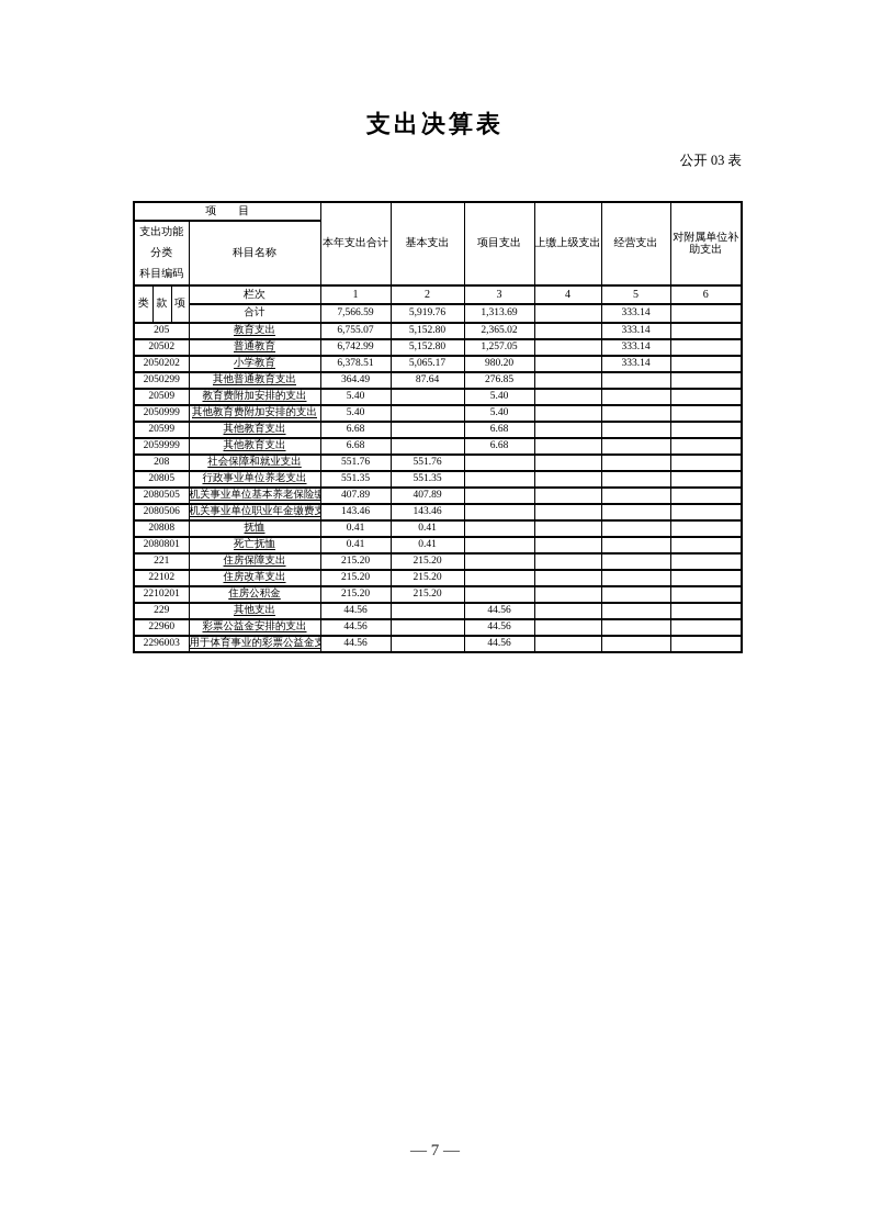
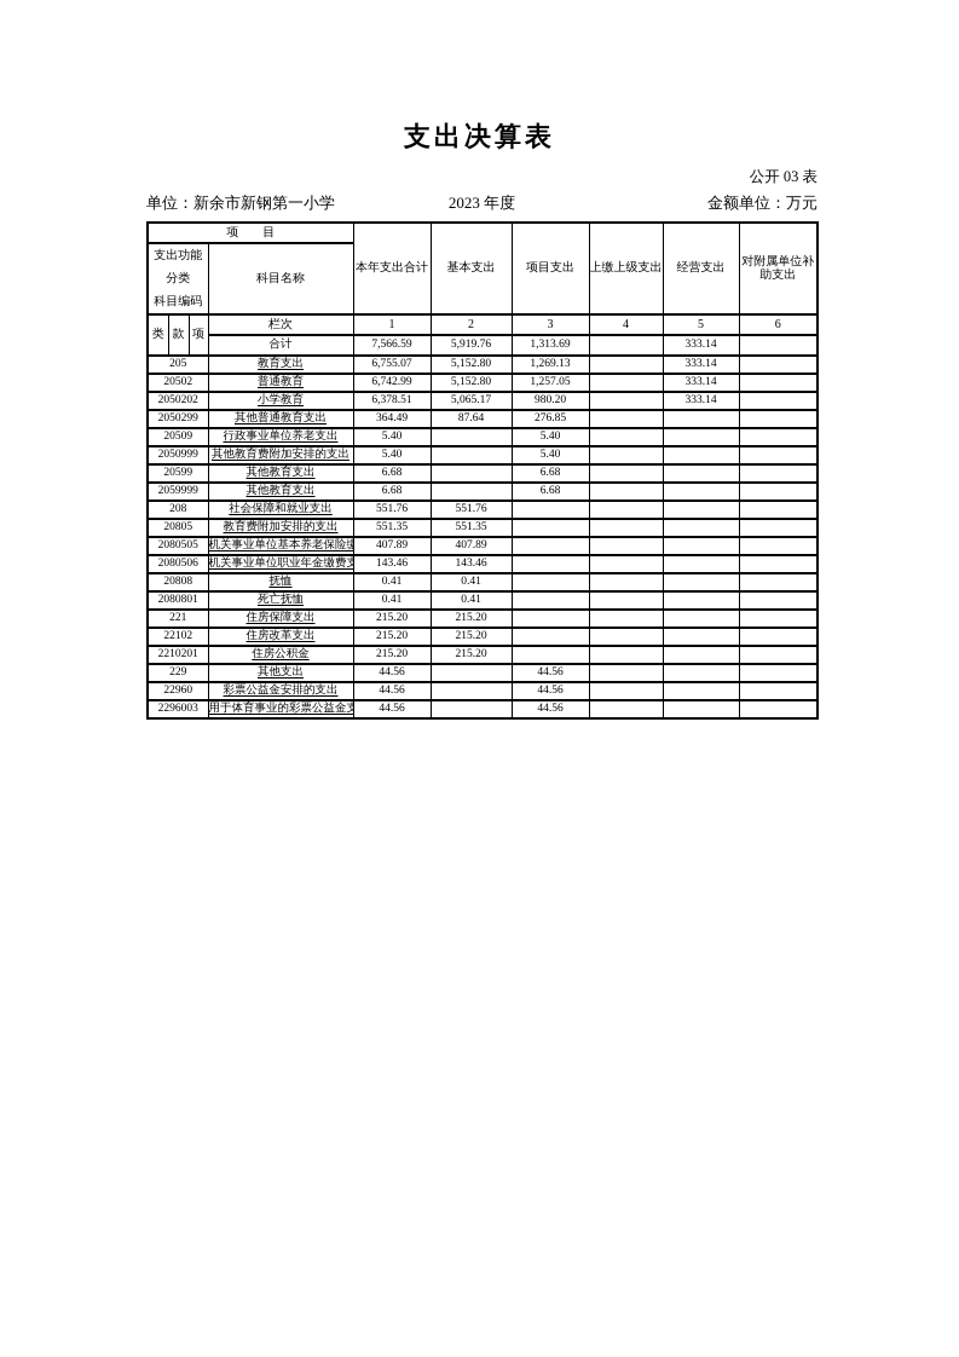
  支出决算表
  公开 03 表
+ 单位：新余市新钢第一小学
+ 2023 年度
+ 金额单位：万元
  项 目	本年支出合计	基本支出	项目支出	上缴上级支出	经营支出	对附属单位补助支出
  支出功能分类 科目编码	科目名称
  类	款	项	栏次	1	2	3	4	5	6
  合计	7,566.59	5,919.76	1,313.69		333.14
- 205	教育支出	6,755.07	5,152.80	2,365.02		333.14
+ 205	教育支出	6,755.07	5,152.80	1,269.13		333.14
  20502	普通教育	6,742.99	5,152.80	1,257.05		333.14
  2050202	小学教育	6,378.51	5,065.17	980.20		333.14
  2050299	其他普通教育支出	364.49	87.64	276.85
- 20509	教育费附加安排的支出	5.40		5.40
+ 20509	行政事业单位养老支出	5.40		5.40
  2050999	其他教育费附加安排的支出	5.40		5.40
  20599	其他教育支出	6.68		6.68
  2059999	其他教育支出	6.68		6.68
  208	社会保障和就业支出	551.76	551.76
- 20805	行政事业单位养老支出	551.35	551.35
+ 20805	教育费附加安排的支出	551.35	551.35
  2080505	机关事业单位基本养老保险缴	407.89	407.89
  2080506	机关事业单位职业年金缴费支	143.46	143.46
  20808	抚恤	0.41	0.41
  2080801	死亡抚恤	0.41	0.41
  221	住房保障支出	215.20	215.20
  22102	住房改革支出	215.20	215.20
  2210201	住房公积金	215.20	215.20
  229	其他支出	44.56		44.56
  22960	彩票公益金安排的支出	44.56		44.56
  2296003	用于体育事业的彩票公益金支	44.56		44.56
- — 7 —
